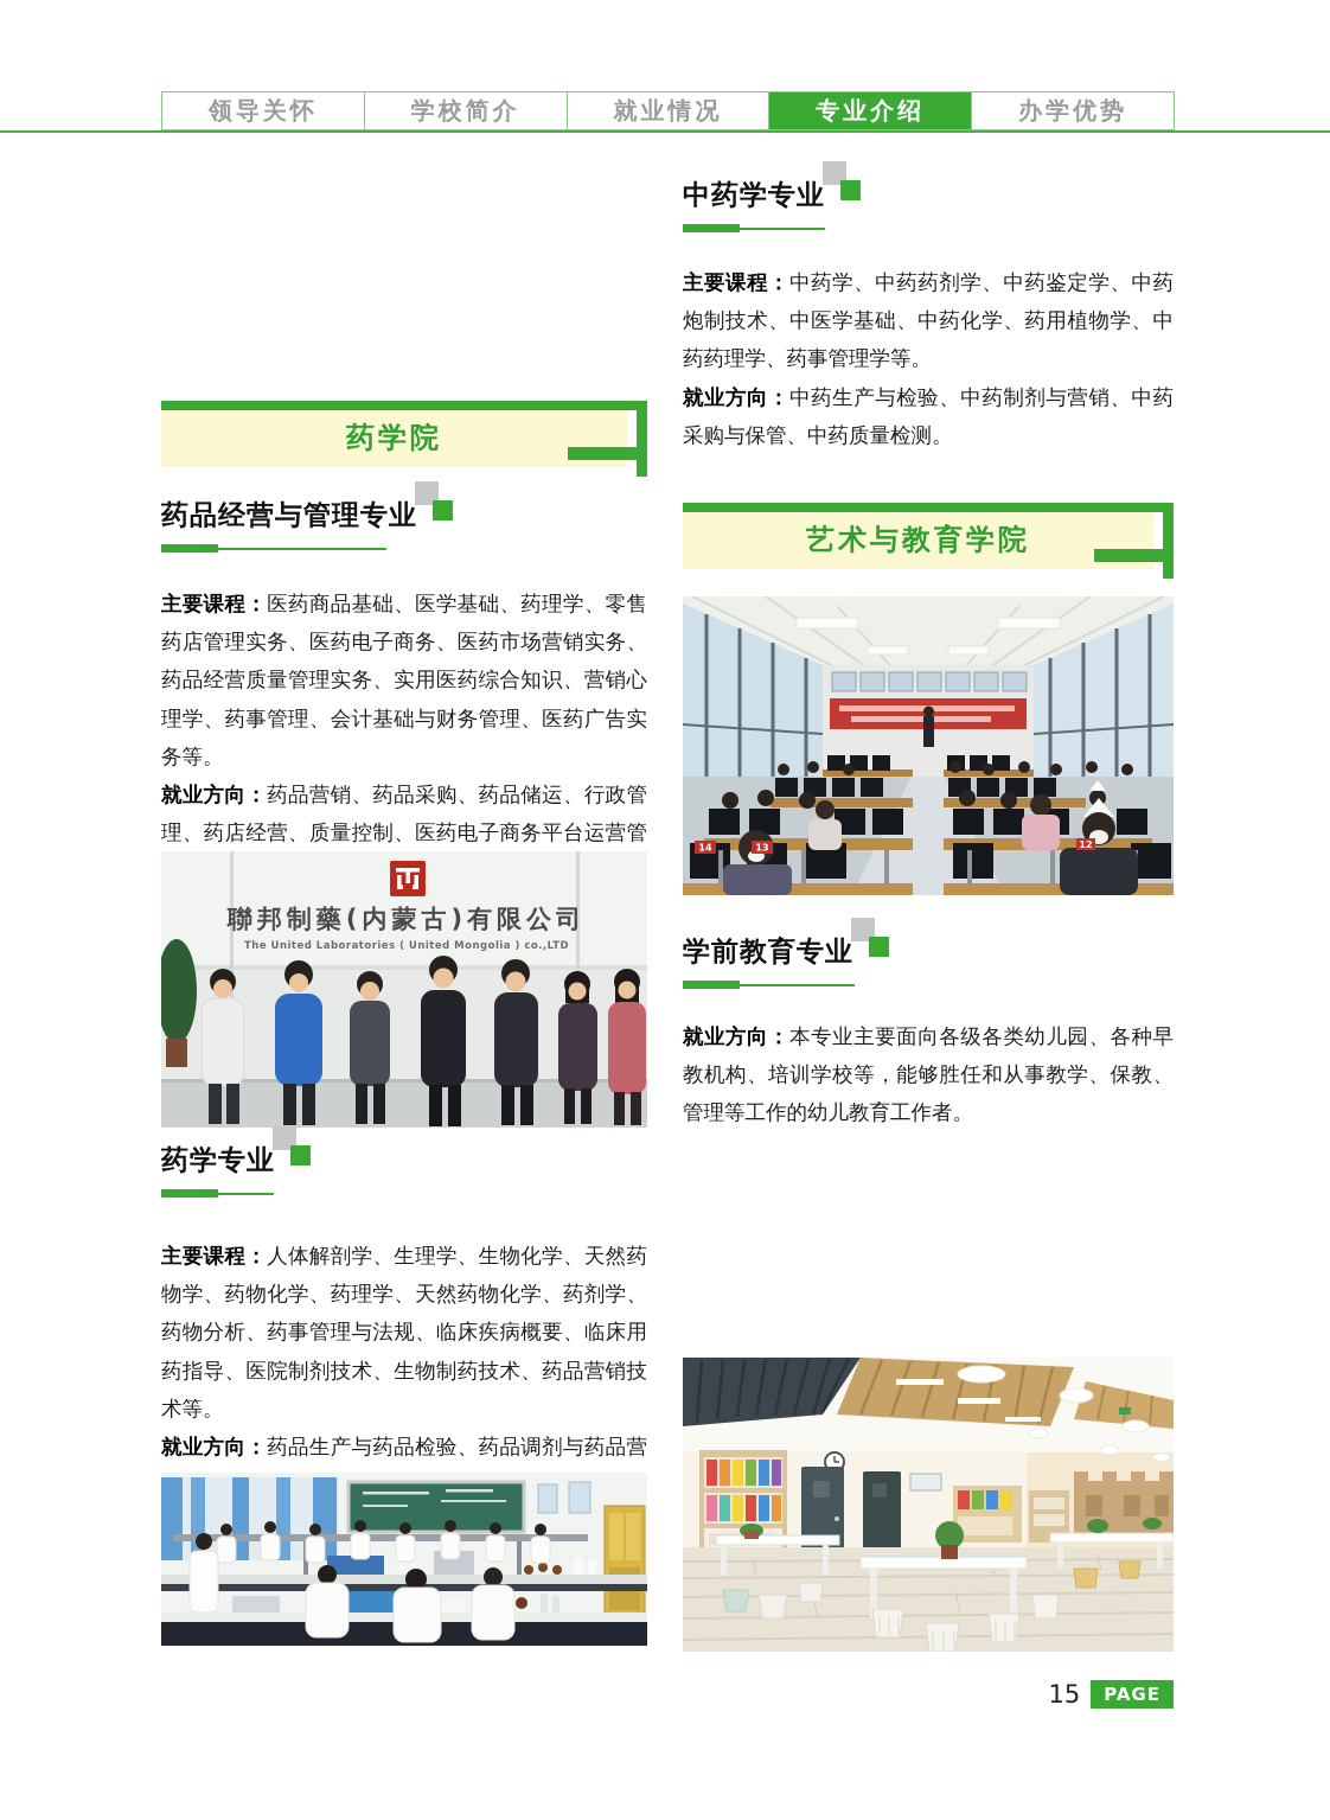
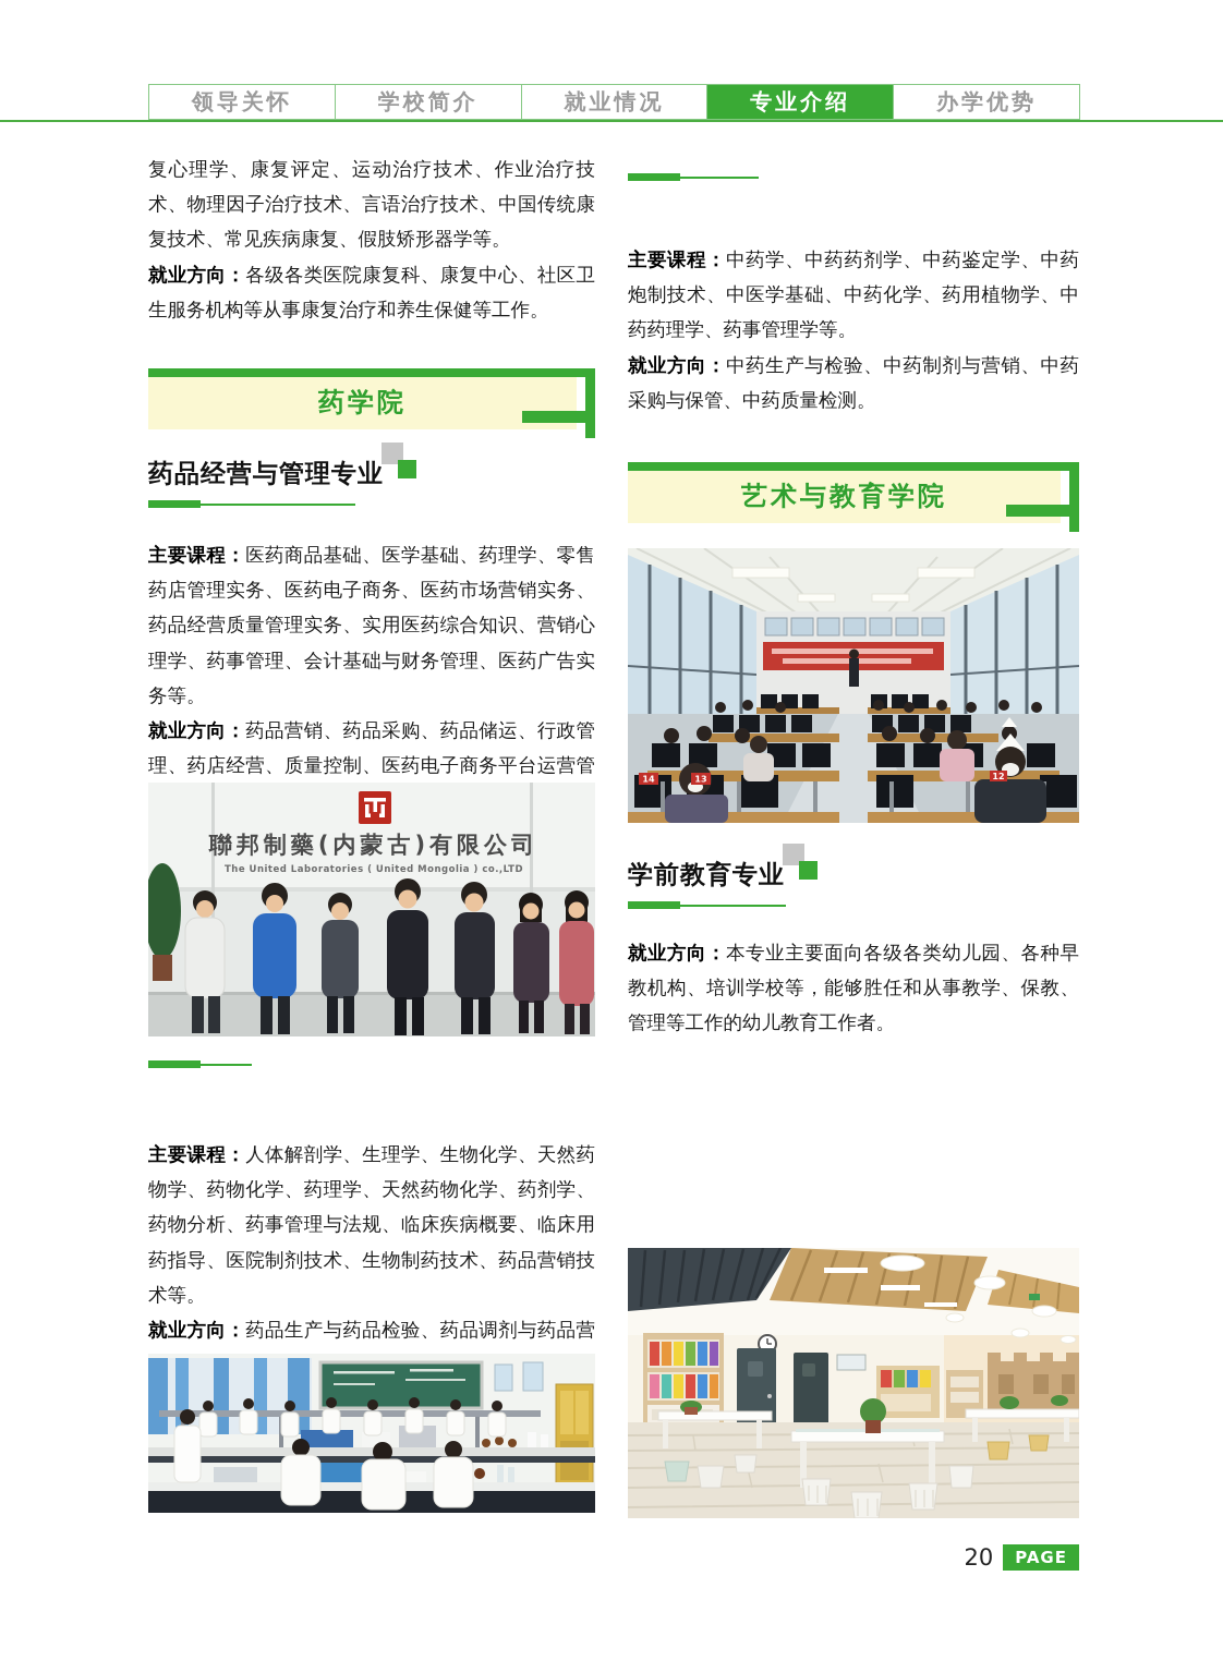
  领导关怀
  学校简介
  就业情况
  专业介绍
  办学优势
+ 复心理学、康复评定、运动治疗技术、作业治疗技术、物理因子治疗技术、言语治疗技术、中国传统康复技术、常见疾病康复、假肢矫形器学等。
+ 就业方向：各级各类医院康复科、康复中心、社区卫生服务机构等从事康复治疗和养生保健等工作。
  药学院
  药品经营与管理专业
  主要课程：医药商品基础、医学基础、药理学、零售药店管理实务、医药电子商务、医药市场营销实务、药品经营质量管理实务、实用医药综合知识、营销心理学、药事管理、会计基础与财务管理、医药广告实务等。
  就业方向：药品营销、药品采购、药品储运、行政管理、药店经营、质量控制、医药电子商务平台运营管
  聯邦制藥(内蒙古)有限公司
  The United Laboratories ( United Mongolia ) co.,LTD
- 药学专业
  主要课程：人体解剖学、生理学、生物化学、天然药物学、药物化学、药理学、天然药物化学、药剂学、药物分析、药事管理与法规、临床疾病概要、临床用药指导、医院制剂技术、生物制药技术、药品营销技术等。
- 中药学专业
  主要课程：中药学、中药药剂学、中药鉴定学、中药炮制技术、中医学基础、中药化学、药用植物学、中药药理学、药事管理学等。
  就业方向：中药生产与检验、中药制剂与营销、中药采购与保管、中药质量检测。
  艺术与教育学院
  14
  13
  12
  学前教育专业
  就业方向：本专业主要面向各级各类幼儿园、各种早教机构、培训学校等，能够胜任和从事教学、保教、管理等工作的幼儿教育工作者。
- 15
+ 20
  PAGE
